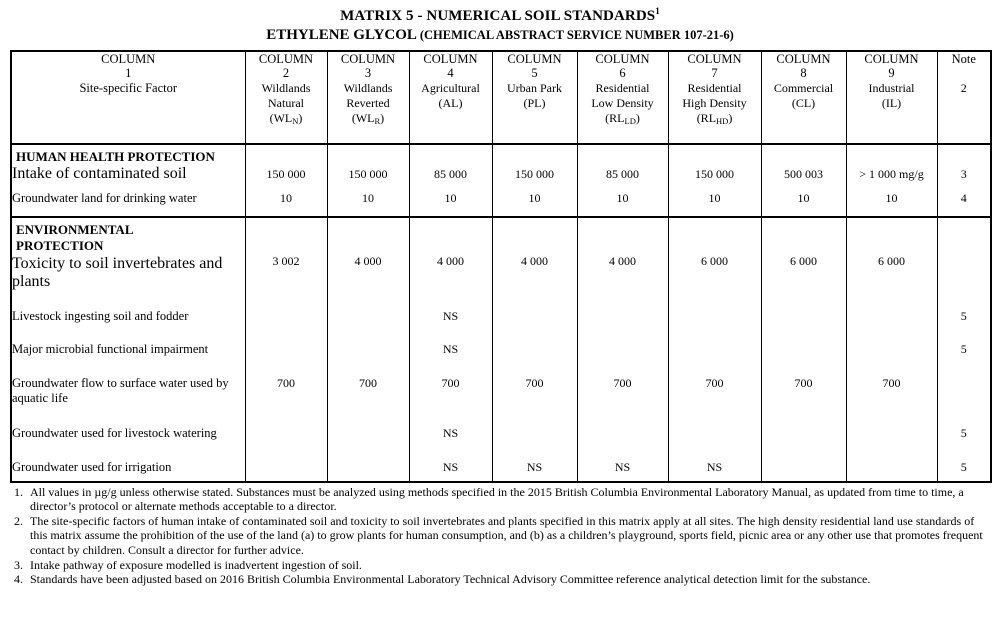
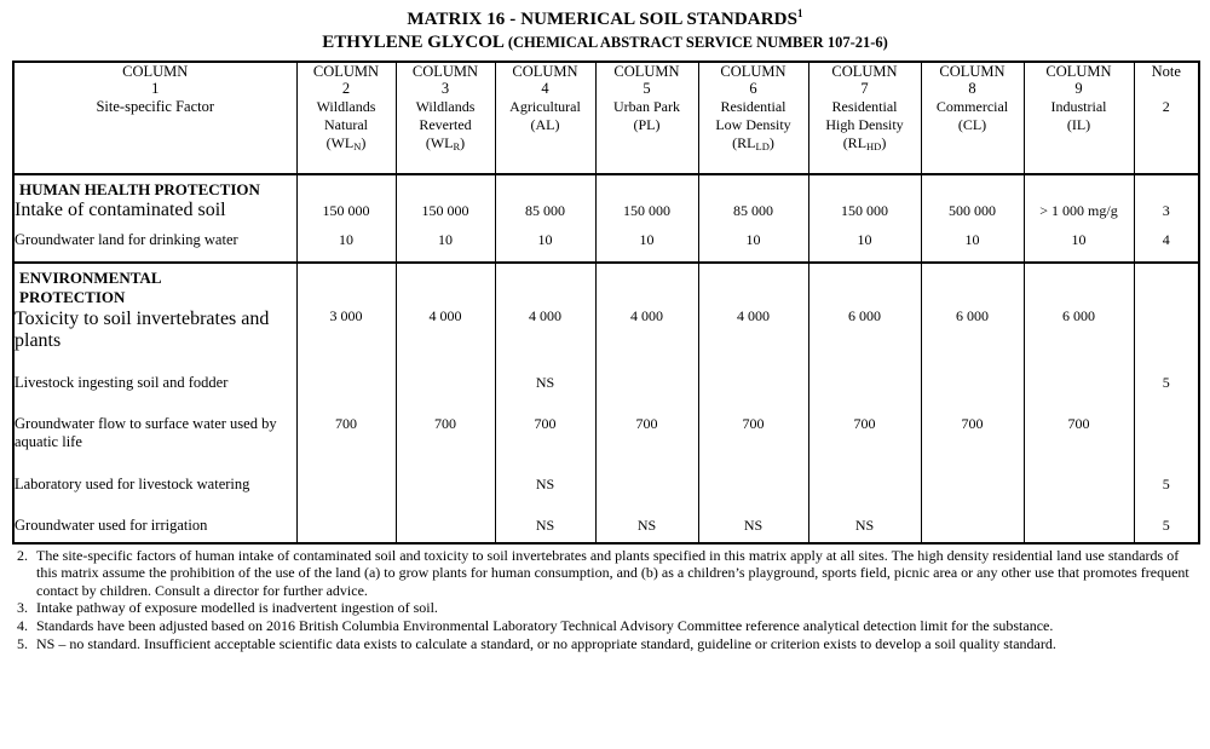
- MATRIX 5 - NUMERICAL SOIL STANDARDS1
+ MATRIX 16 - NUMERICAL SOIL STANDARDS1
  ETHYLENE GLYCOL (CHEMICAL ABSTRACT SERVICE NUMBER 107-21-6)
  COLUMN1	COLUMN2	COLUMN3	COLUMN4	COLUMN5	COLUMN6	COLUMN7	COLUMN8	COLUMN9	Note
  Site-specific Factor	Wildlands Natural (WLN)	Wildlands Reverted (WLR)	Agricultural (AL)	Urban Park (PL)	Residential Low Density (RLLD)	Residential High Density (RLHD)	Commercial (CL)	Industrial (IL)	2
- HUMAN HEALTH PROTECTION Intake of contaminated soil	150 000	150 000	85 000	150 000	85 000	150 000	500 003	> 1 000 mg/g	3
+ HUMAN HEALTH PROTECTION Intake of contaminated soil	150 000	150 000	85 000	150 000	85 000	150 000	500 000	> 1 000 mg/g	3
  Groundwater land for drinking water	10	10	10	10	10	10	10	10	4
- ENVIRONMENTALPROTECTION Toxicity to soil invertebrates and plants	3 002	4 000	4 000	4 000	4 000	6 000	6 000	6 000
+ ENVIRONMENTALPROTECTION Toxicity to soil invertebrates and plants	3 000	4 000	4 000	4 000	4 000	6 000	6 000	6 000
  Livestock ingesting soil and fodder			NS						5
- Major microbial functional impairment			NS						5
  Groundwater flow to surface water used by aquatic life	700	700	700	700	700	700	700	700
- Groundwater used for livestock watering			NS						5
+ Laboratory used for livestock watering			NS						5
  Groundwater used for irrigation			NS	NS	NS	NS			5
- 1.
- All values in µg/g unless otherwise stated. Substances must be analyzed using methods specified in the 2015 British Columbia Environmental Laboratory Manual, as updated from time to time, a director’s protocol or alternate methods acceptable to a director.
  2.
  The site-specific factors of human intake of contaminated soil and toxicity to soil invertebrates and plants specified in this matrix apply at all sites. The high density residential land use standards of this matrix assume the prohibition of the use of the land (a) to grow plants for human consumption, and (b) as a children’s playground, sports field, picnic area or any other use that promotes frequent contact by children. Consult a director for further advice.
  3.
  Intake pathway of exposure modelled is inadvertent ingestion of soil.
  4.
  Standards have been adjusted based on 2016 British Columbia Environmental Laboratory Technical Advisory Committee reference analytical detection limit for the substance.
+ 5.
+ NS – no standard. Insufficient acceptable scientific data exists to calculate a standard, or no appropriate standard, guideline or criterion exists to develop a soil quality standard.
